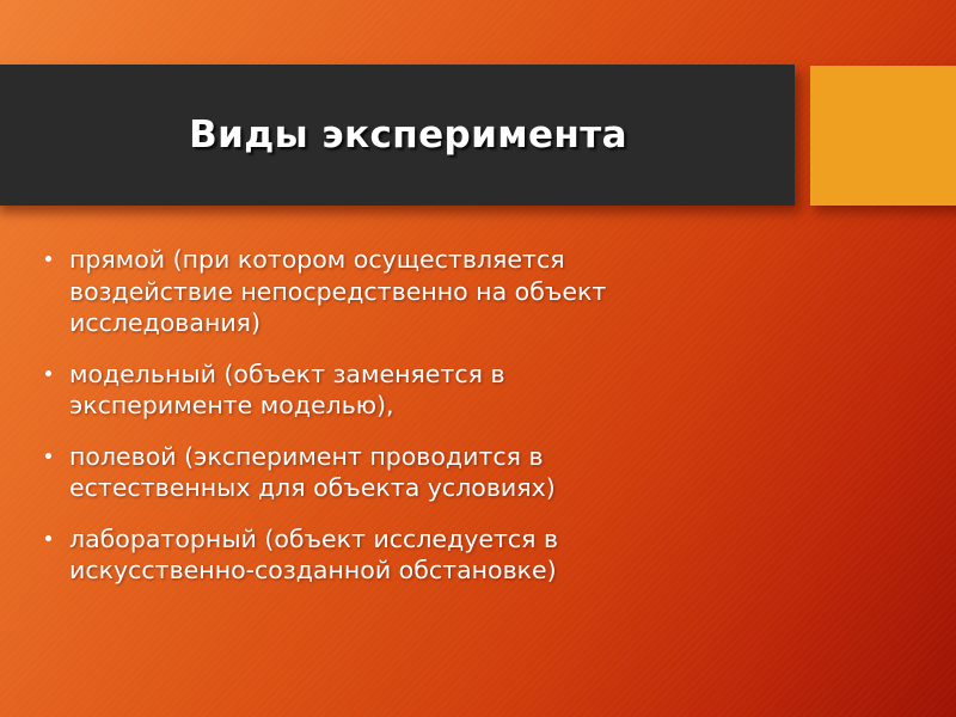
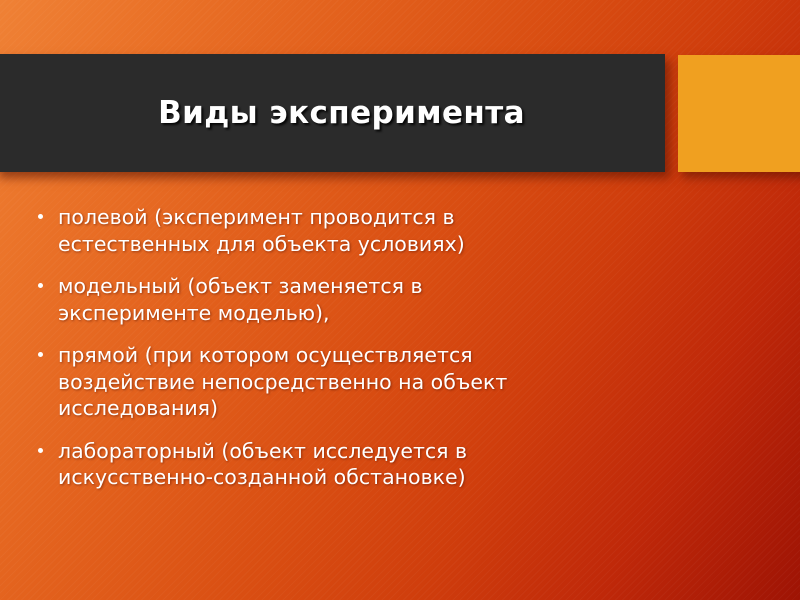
  Виды эксперимента
- прямой (при котором осуществляется воздействие непосредственно на объект исследования)
+ полевой (эксперимент проводится в естественных для объекта условиях)
  модельный (объект заменяется в эксперименте моделью),
- полевой (эксперимент проводится в естественных для объекта условиях)
+ прямой (при котором осуществляется воздействие непосредственно на объект исследования)
  лабораторный (объект исследуется в искусственно-созданной обстановке)
